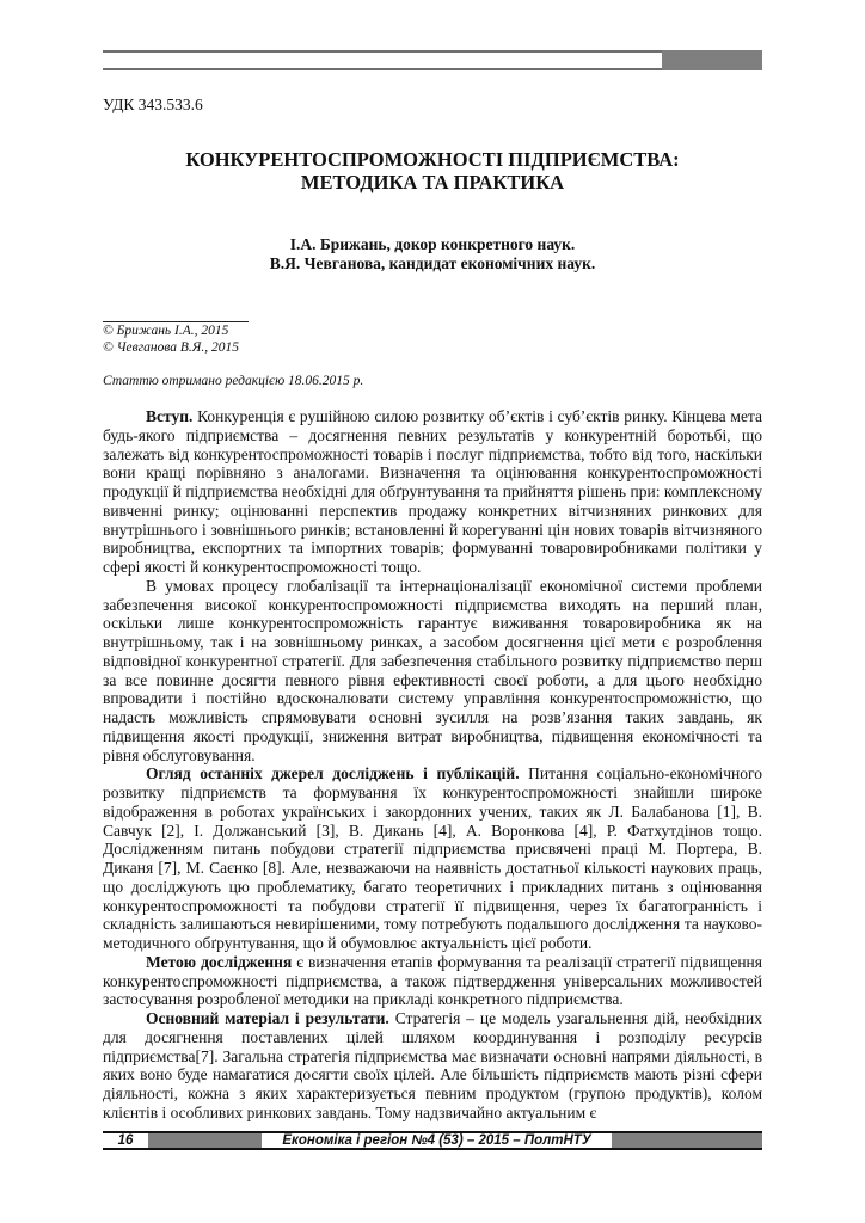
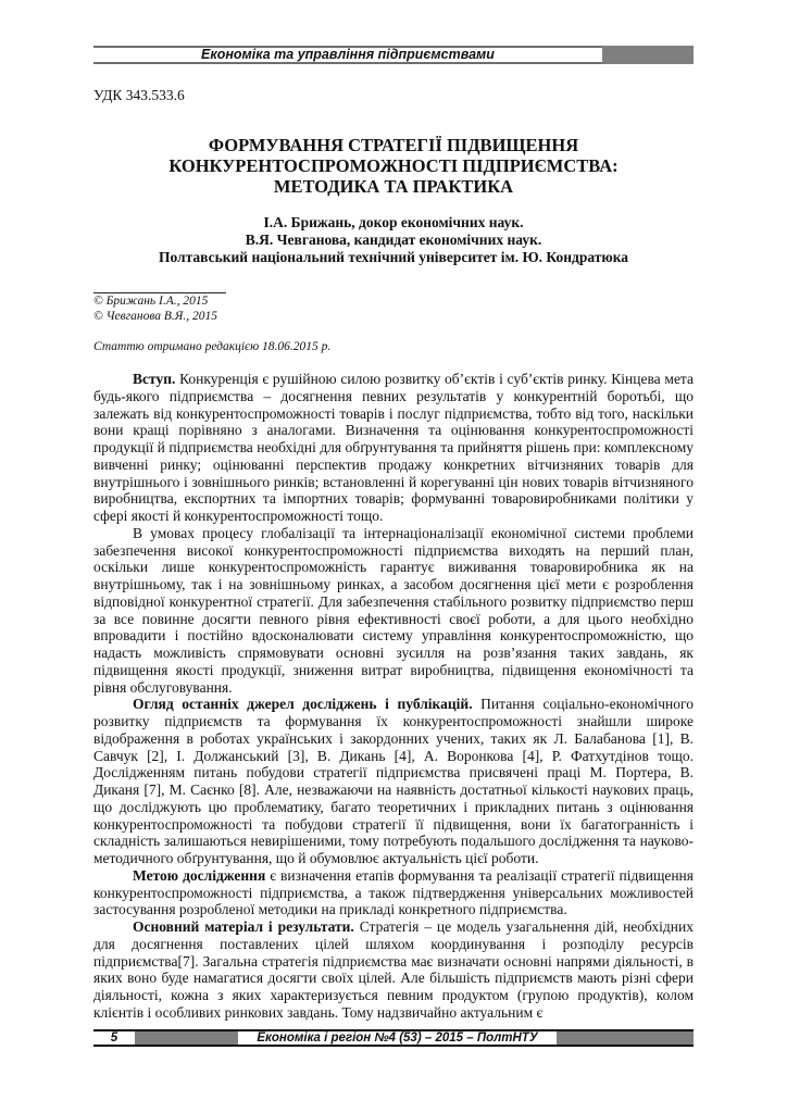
+ Економіка та управління підприємствами
  УДК 343.533.6
+ ФОРМУВАННЯ СТРАТЕГІЇ ПІДВИЩЕННЯ
  КОНКУРЕНТОСПРОМОЖНОСТІ ПІДПРИЄМСТВА:
  МЕТОДИКА ТА ПРАКТИКА
- І.А. Брижань, докор конкретного наук.
+ І.А. Брижань, докор економічних наук.
  В.Я. Чевганова, кандидат економічних наук.
+ Полтавський національний технічний університет ім. Ю. Кондратюка
  © Брижань І.А., 2015
  © Чевганова В.Я., 2015
  Статтю отримано редакцією 18.06.2015 р.
- Вступ. Конкуренція є рушійною силою розвитку об’єктів і суб’єктів ринку. Кінцева мета будь-якого підприємства – досягнення певних результатів у конкурентній боротьбі, що залежать від конкурентоспроможності товарів і послуг підприємства, тобто від того, наскільки вони кращі порівняно з аналогами. Визначення та оцінювання конкурентоспроможності продукції й підприємства необхідні для обґрунтування та прийняття рішень при: комплексному вивченні ринку; оцінюванні перспектив продажу конкретних вітчизняних ринкових для внутрішнього і зовнішнього ринків; встановленні й корегуванні цін нових товарів вітчизняного виробництва, експортних та імпортних товарів; формуванні товаровиробниками політики у сфері якості й конкурентоспроможності тощо.
+ Вступ. Конкуренція є рушійною силою розвитку об’єктів і суб’єктів ринку. Кінцева мета будь-якого підприємства – досягнення певних результатів у конкурентній боротьбі, що залежать від конкурентоспроможності товарів і послуг підприємства, тобто від того, наскільки вони кращі порівняно з аналогами. Визначення та оцінювання конкурентоспроможності продукції й підприємства необхідні для обґрунтування та прийняття рішень при: комплексному вивченні ринку; оцінюванні перспектив продажу конкретних вітчизняних товарів для внутрішнього і зовнішнього ринків; встановленні й корегуванні цін нових товарів вітчизняного виробництва, експортних та імпортних товарів; формуванні товаровиробниками політики у сфері якості й конкурентоспроможності тощо.
  В умовах процесу глобалізації та інтернаціоналізації економічної системи проблеми забезпечення високої конкурентоспроможності підприємства виходять на перший план, оскільки лише конкурентоспроможність гарантує виживання товаровиробника як на внутрішньому, так і на зовнішньому ринках, а засобом досягнення цієї мети є розроблення відповідної конкурентної стратегії. Для забезпечення стабільного розвитку підприємство перш за все повинне досягти певного рівня ефективності своєї роботи, а для цього необхідно впровадити і постійно вдосконалювати систему управління конкурентоспроможністю, що надасть можливість спрямовувати основні зусилля на розв’язання таких завдань, як підвищення якості продукції, зниження витрат виробництва, підвищення економічності та рівня обслуговування.
- Огляд останніх джерел досліджень і публікацій. Питання соціально-економічного розвитку підприємств та формування їх конкурентоспроможності знайшли широке відображення в роботах українських і закордонних учених, таких як Л. Балабанова [1], В. Савчук [2], І. Должанський [3], В. Дикань [4], А. Воронкова [4], Р. Фатхутдінов тощо. Дослідженням питань побудови стратегії підприємства присвячені праці М. Портера, В. Диканя [7], М. Саєнко [8]. Але, незважаючи на наявність достатньої кількості наукових праць, що досліджують цю проблематику, багато теоретичних і прикладних питань з оцінювання конкурентоспроможності та побудови стратегії її підвищення, через їх багатогранність і складність залишаються невирішеними, тому потребують подальшого дослідження та науково-методичного обґрунтування, що й обумовлює актуальність цієї роботи.
+ Огляд останніх джерел досліджень і публікацій. Питання соціально-економічного розвитку підприємств та формування їх конкурентоспроможності знайшли широке відображення в роботах українських і закордонних учених, таких як Л. Балабанова [1], В. Савчук [2], І. Должанський [3], В. Дикань [4], А. Воронкова [4], Р. Фатхутдінов тощо. Дослідженням питань побудови стратегії підприємства присвячені праці М. Портера, В. Диканя [7], М. Саєнко [8]. Але, незважаючи на наявність достатньої кількості наукових праць, що досліджують цю проблематику, багато теоретичних і прикладних питань з оцінювання конкурентоспроможності та побудови стратегії її підвищення, вони їх багатогранність і складність залишаються невирішеними, тому потребують подальшого дослідження та науково-методичного обґрунтування, що й обумовлює актуальність цієї роботи.
  Метою дослідження є визначення етапів формування та реалізації стратегії підвищення конкурентоспроможності підприємства, а також підтвердження універсальних можливостей застосування розробленої методики на прикладі конкретного підприємства.
  Основний матеріал і результати. Стратегія – це модель узагальнення дій, необхідних для досягнення поставлених цілей шляхом координування і розподілу ресурсів підприємства[7]. Загальна стратегія підприємства має визначати основні напрями діяльності, в яких воно буде намагатися досягти своїх цілей. Але більшість підприємств мають різні сфери діяльності, кожна з яких характеризується певним продуктом (групою продуктів), колом клієнтів і особливих ринкових завдань. Тому надзвичайно актуальним є
- 16
+ 5
  Економіка і регіон №4 (53) – 2015 – ПолтНТУ
